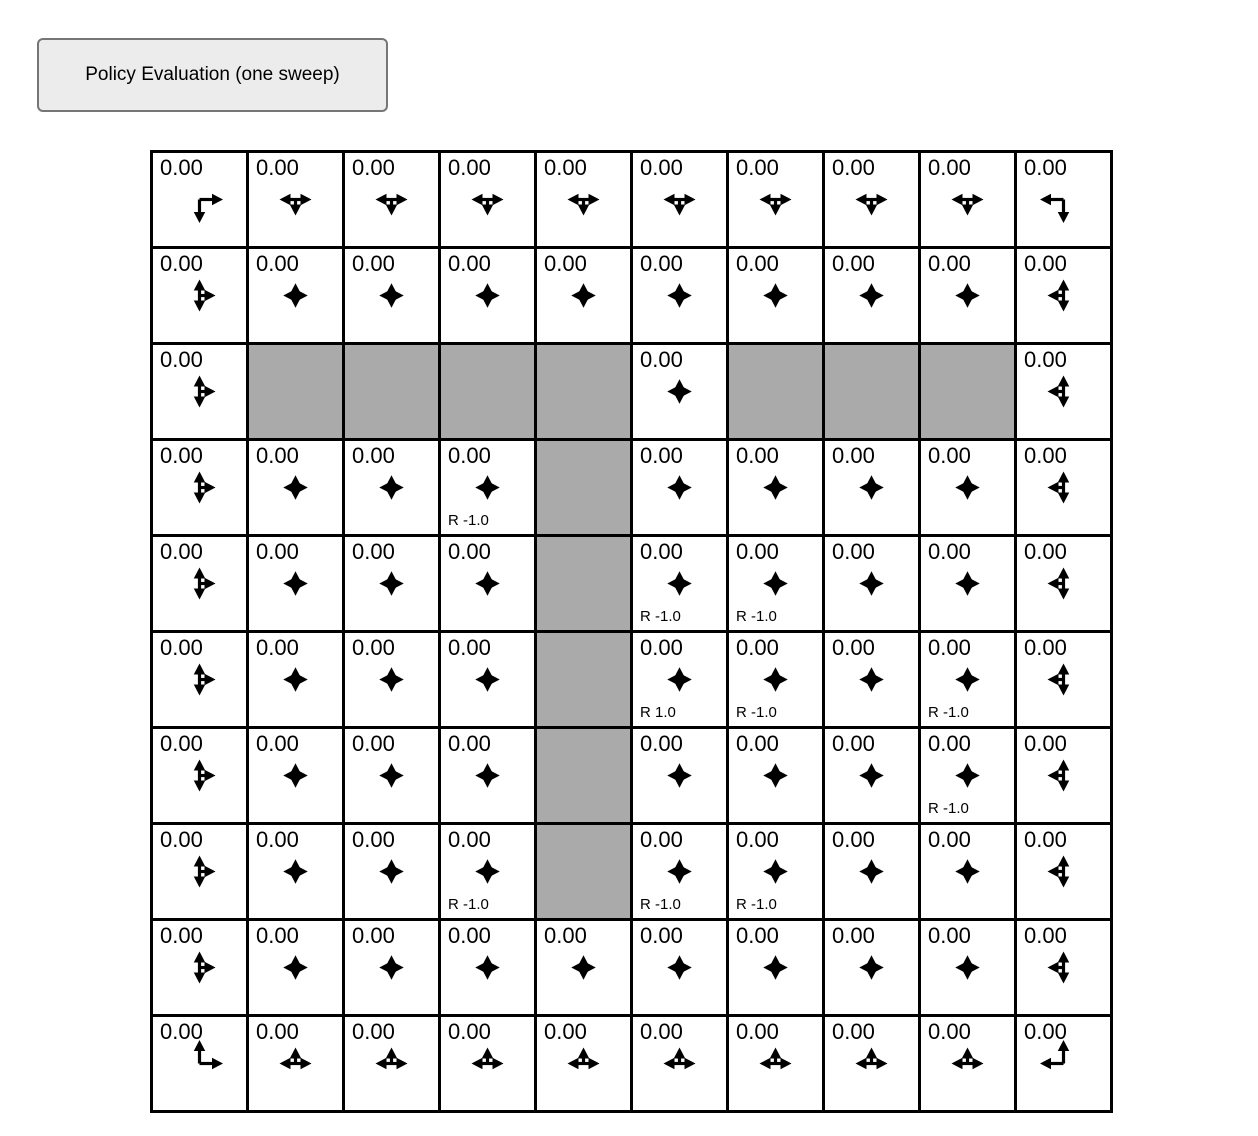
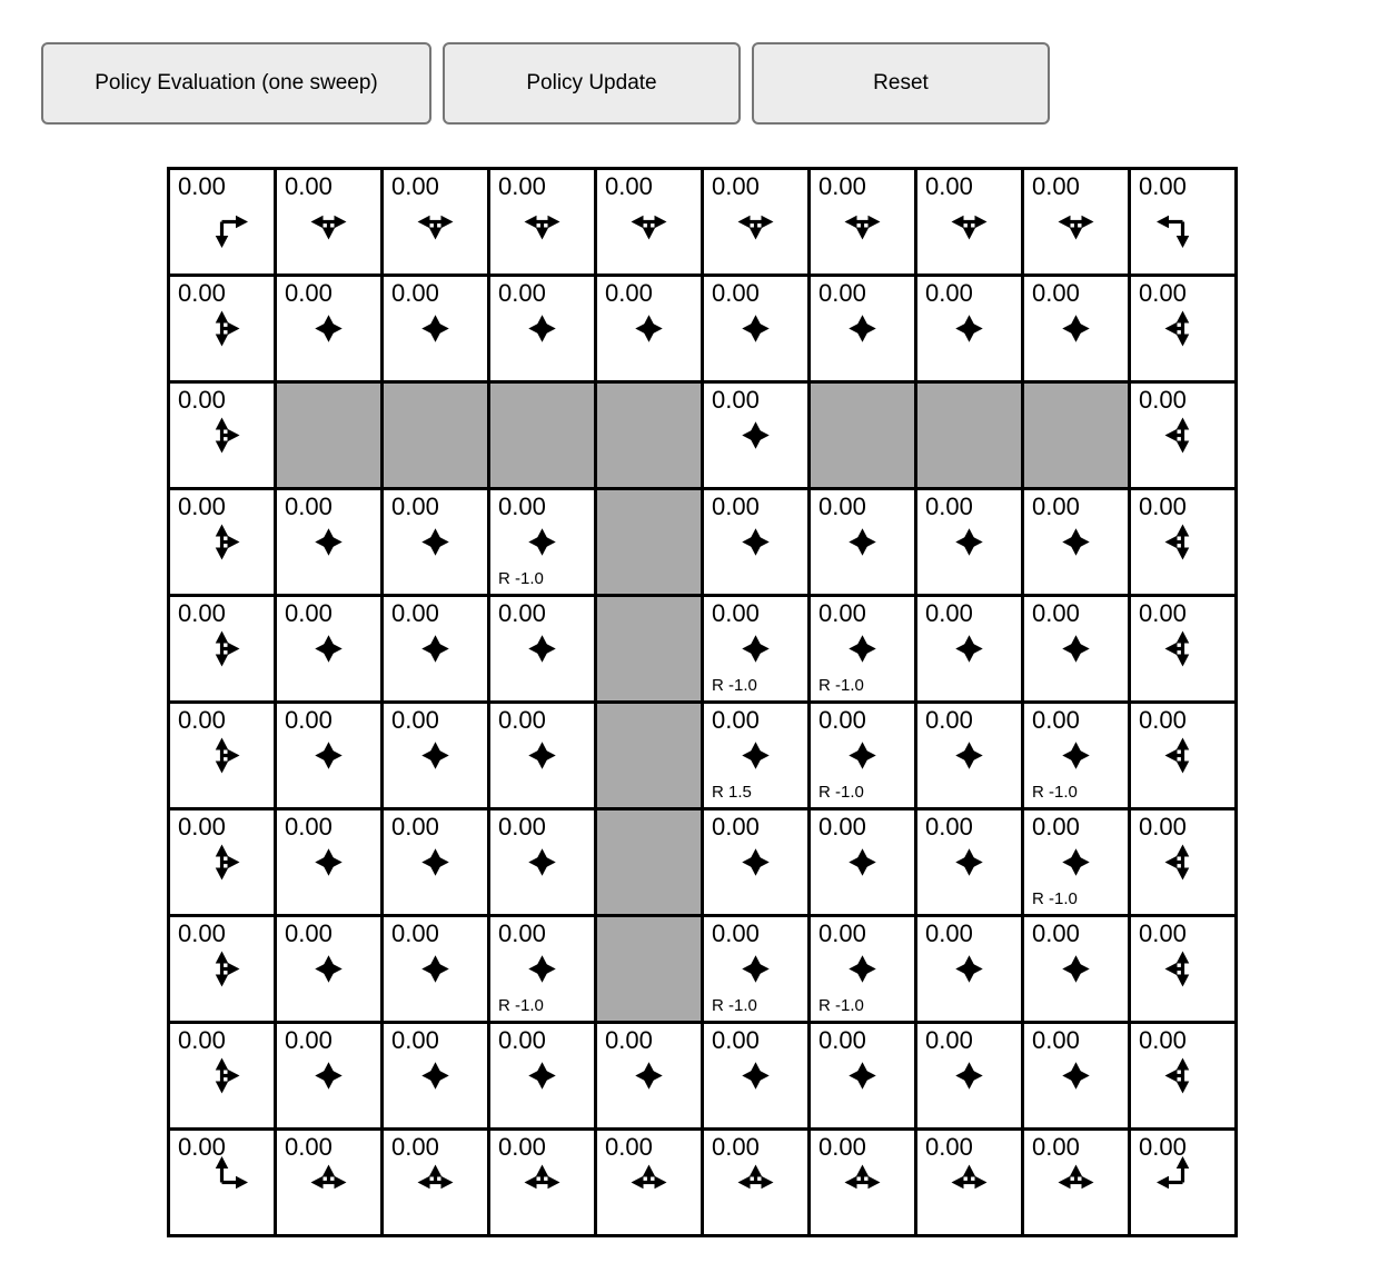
  Policy Evaluation (one sweep)
+ Policy Update
+ Reset
  0.00
  0.00
  0.00
  0.00
  0.00
  0.00
  0.00
  0.00
  0.00
  0.00
  0.00
  0.00
  0.00
  0.00
  0.00
  0.00
  0.00
  0.00
  0.00
  0.00
  0.00
  0.00
  0.00
  0.00
  0.00
  0.00
  0.00
  R -1.0
  0.00
  0.00
  0.00
  0.00
  0.00
  0.00
  0.00
  0.00
  0.00
  0.00
  R -1.0
  0.00
  R -1.0
  0.00
  0.00
  0.00
  0.00
  0.00
  0.00
  0.00
  0.00
- R 1.0
+ R 1.5
  0.00
  R -1.0
  0.00
  0.00
  R -1.0
  0.00
  0.00
  0.00
  0.00
  0.00
  0.00
  0.00
  0.00
  0.00
  R -1.0
  0.00
  0.00
  0.00
  0.00
  0.00
  R -1.0
  0.00
  R -1.0
  0.00
  R -1.0
  0.00
  0.00
  0.00
  0.00
  0.00
  0.00
  0.00
  0.00
  0.00
  0.00
  0.00
  0.00
  0.00
  0.00
  0.00
  0.00
  0.00
  0.00
  0.00
  0.00
  0.00
  0.00
  0.00
